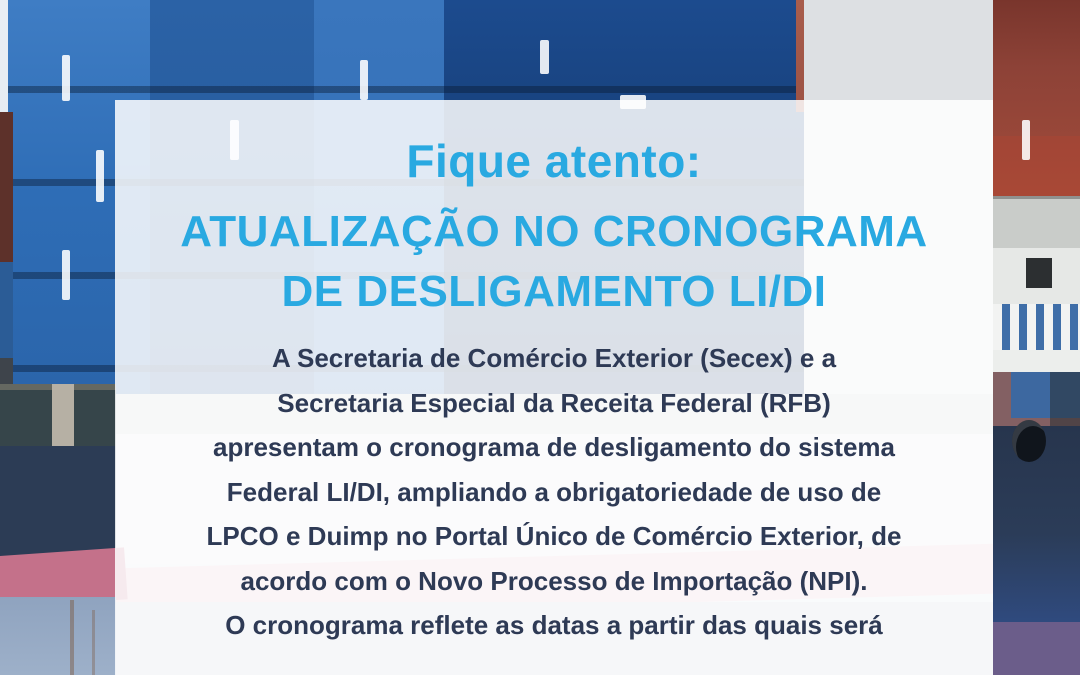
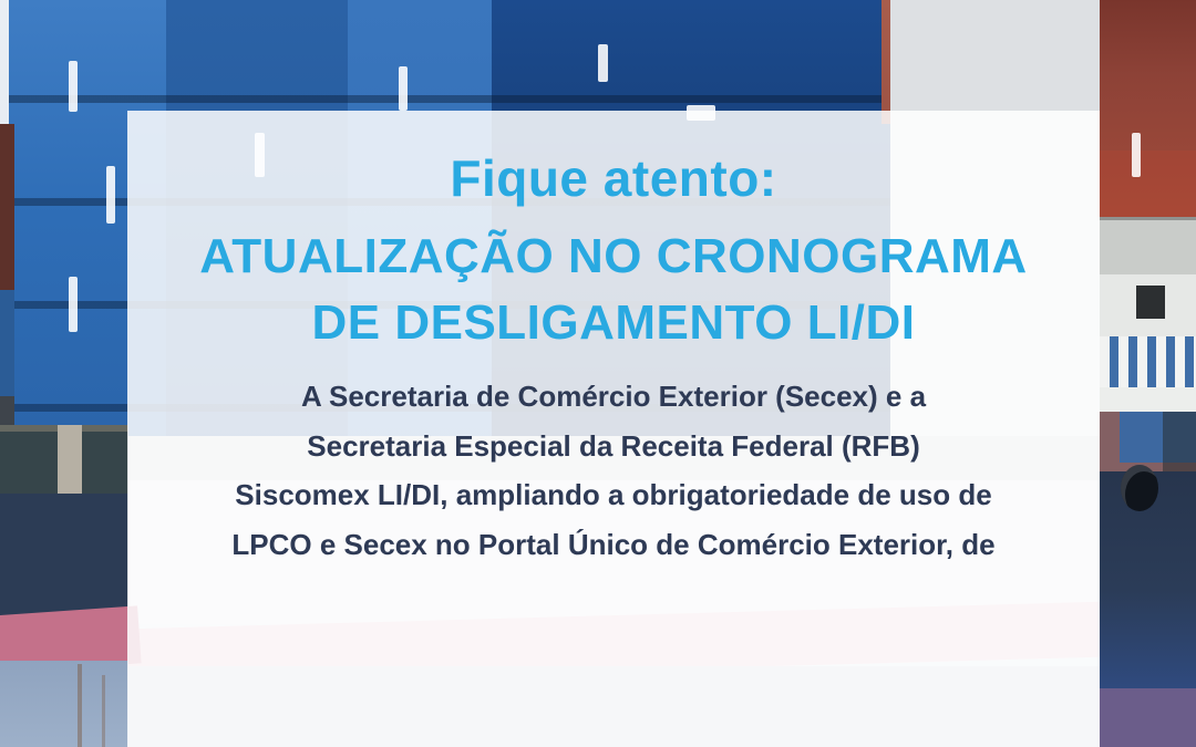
  Fique atento:
  ATUALIZAÇÃO NO CRONOGRAMA
  DE DESLIGAMENTO LI/DI
  A Secretaria de Comércio Exterior (Secex) e a
  Secretaria Especial da Receita Federal (RFB)
- apresentam o cronograma de desligamento do sistema
- Federal LI/DI, ampliando a obrigatoriedade de uso de
+ Siscomex LI/DI, ampliando a obrigatoriedade de uso de
- LPCO e Duimp no Portal Único de Comércio Exterior, de
+ LPCO e Secex no Portal Único de Comércio Exterior, de
- acordo com o Novo Processo de Importação (NPI).
- O cronograma reflete as datas a partir das quais será
